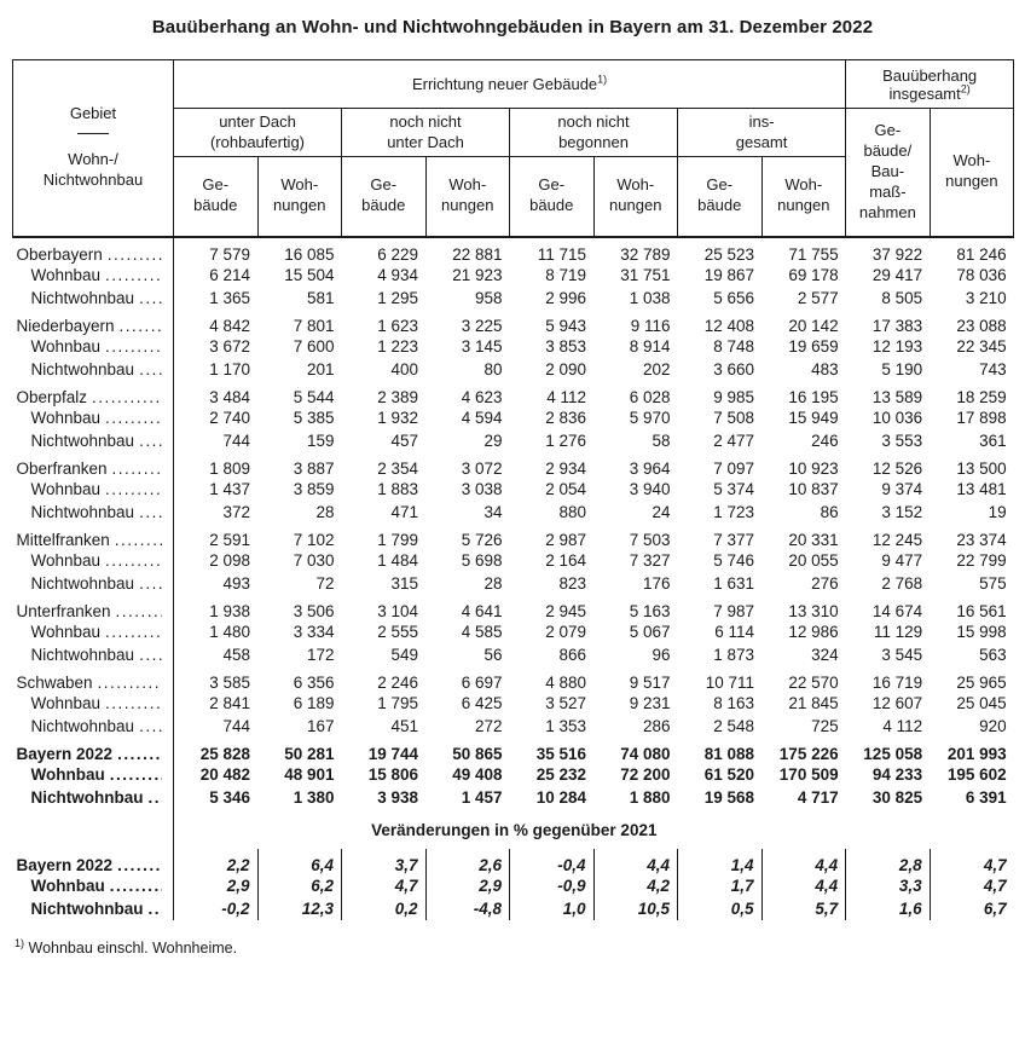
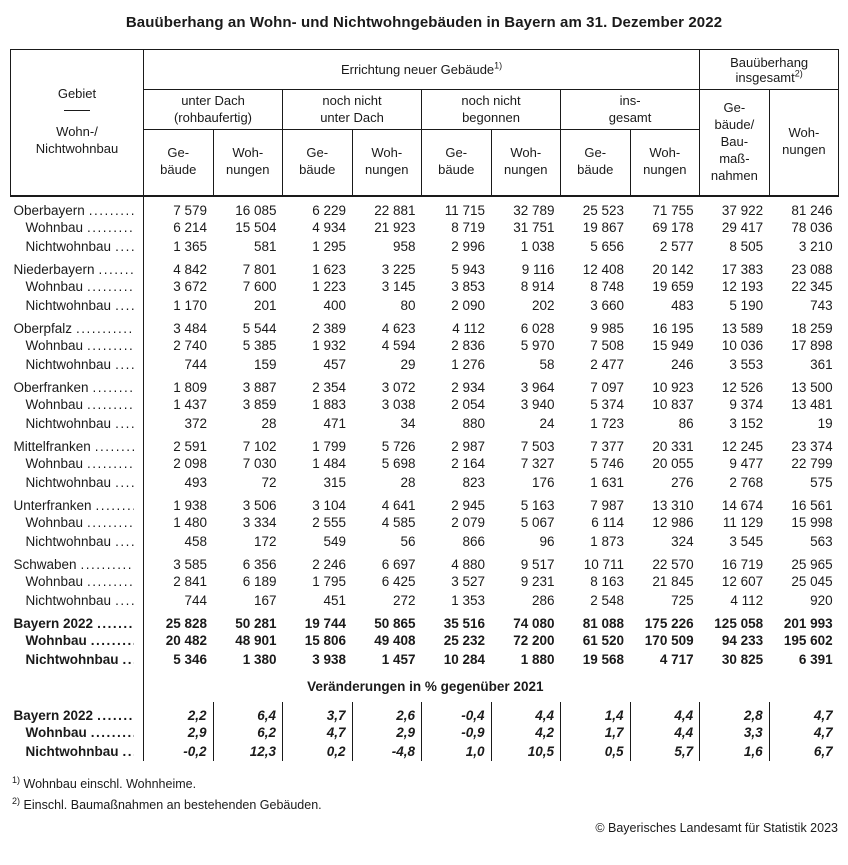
  Bauüberhang an Wohn- und Nichtwohngebäuden in Bayern am 31. Dezember 2022
  Gebiet Wohn-/ Nichtwohnbau	Errichtung neuer Gebäude1)	Bauüberhang insgesamt2)
  unter Dach (rohbaufertig)	noch nicht unter Dach	noch nicht begonnen	ins- gesamt	Ge- bäude/ Bau- maß- nahmen	Woh- nungen
  Ge- bäude	Woh- nungen	Ge- bäude	Woh- nungen	Ge- bäude	Woh- nungen	Ge- bäude	Woh- nungen
  Oberbayern	7 579	16 085	6 229	22 881	11 715	32 789	25 523	71 755	37 922	81 246
  Wohnbau	6 214	15 504	4 934	21 923	8 719	31 751	19 867	69 178	29 417	78 036
  Nichtwohnbau	1 365	581	1 295	958	2 996	1 038	5 656	2 577	8 505	3 210
  Niederbayern	4 842	7 801	1 623	3 225	5 943	9 116	12 408	20 142	17 383	23 088
  Wohnbau	3 672	7 600	1 223	3 145	3 853	8 914	8 748	19 659	12 193	22 345
  Nichtwohnbau	1 170	201	400	80	2 090	202	3 660	483	5 190	743
  Oberpfalz	3 484	5 544	2 389	4 623	4 112	6 028	9 985	16 195	13 589	18 259
  Wohnbau	2 740	5 385	1 932	4 594	2 836	5 970	7 508	15 949	10 036	17 898
  Nichtwohnbau	744	159	457	29	1 276	58	2 477	246	3 553	361
  Oberfranken	1 809	3 887	2 354	3 072	2 934	3 964	7 097	10 923	12 526	13 500
  Wohnbau	1 437	3 859	1 883	3 038	2 054	3 940	5 374	10 837	9 374	13 481
  Nichtwohnbau	372	28	471	34	880	24	1 723	86	3 152	19
  Mittelfranken	2 591	7 102	1 799	5 726	2 987	7 503	7 377	20 331	12 245	23 374
  Wohnbau	2 098	7 030	1 484	5 698	2 164	7 327	5 746	20 055	9 477	22 799
  Nichtwohnbau	493	72	315	28	823	176	1 631	276	2 768	575
  Unterfranken	1 938	3 506	3 104	4 641	2 945	5 163	7 987	13 310	14 674	16 561
  Wohnbau	1 480	3 334	2 555	4 585	2 079	5 067	6 114	12 986	11 129	15 998
  Nichtwohnbau	458	172	549	56	866	96	1 873	324	3 545	563
  Schwaben	3 585	6 356	2 246	6 697	4 880	9 517	10 711	22 570	16 719	25 965
  Wohnbau	2 841	6 189	1 795	6 425	3 527	9 231	8 163	21 845	12 607	25 045
  Nichtwohnbau	744	167	451	272	1 353	286	2 548	725	4 112	920
  Bayern 2022	25 828	50 281	19 744	50 865	35 516	74 080	81 088	175 226	125 058	201 993
  Wohnbau	20 482	48 901	15 806	49 408	25 232	72 200	61 520	170 509	94 233	195 602
  Nichtwohnbau	5 346	1 380	3 938	1 457	10 284	1 880	19 568	4 717	30 825	6 391
  	Veränderungen in % gegenüber 2021
  Bayern 2022	2,2	6,4	3,7	2,6	-0,4	4,4	1,4	4,4	2,8	4,7
  Wohnbau	2,9	6,2	4,7	2,9	-0,9	4,2	1,7	4,4	3,3	4,7
  Nichtwohnbau	-0,2	12,3	0,2	-4,8	1,0	10,5	0,5	5,7	1,6	6,7
  1) Wohnbau einschl. Wohnheime.
+ 2) Einschl. Baumaßnahmen an bestehenden Gebäuden.
+ © Bayerisches Landesamt für Statistik 2023
